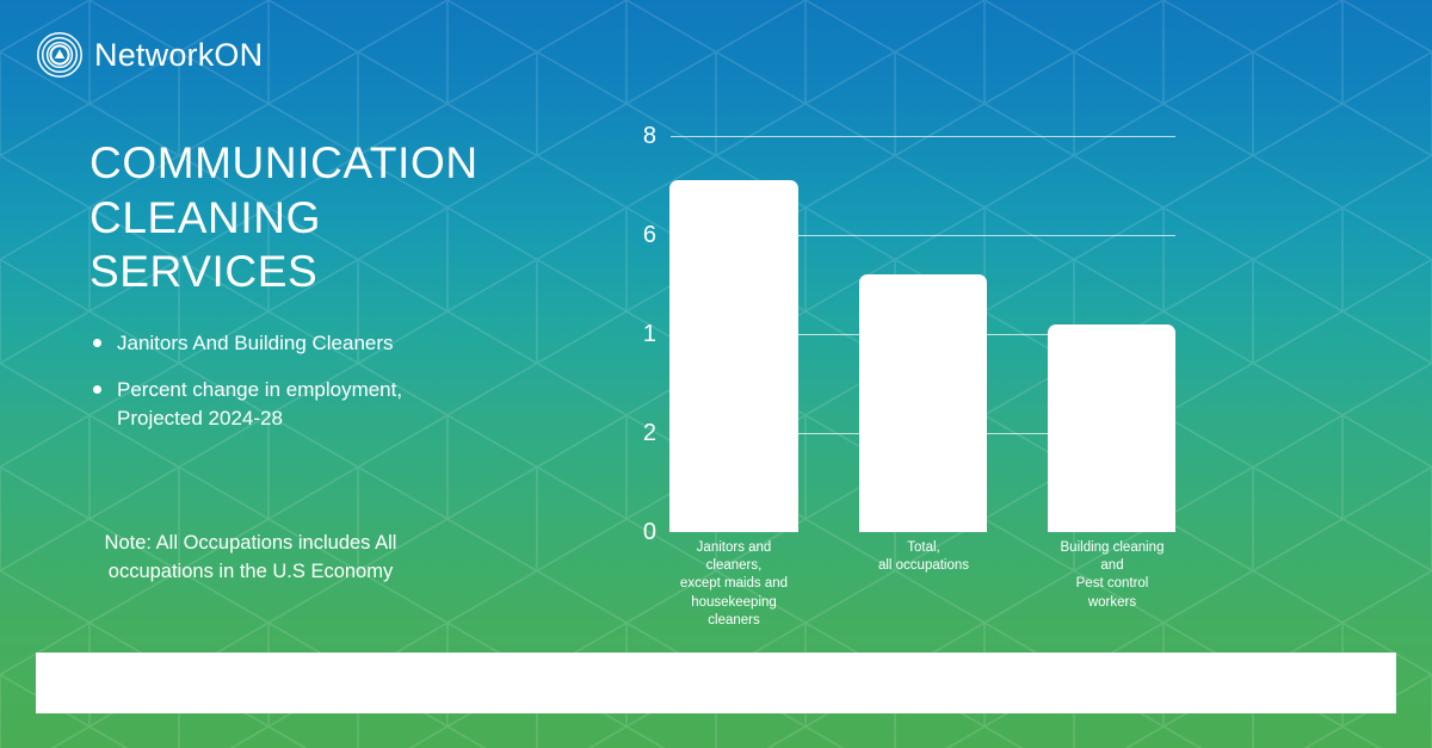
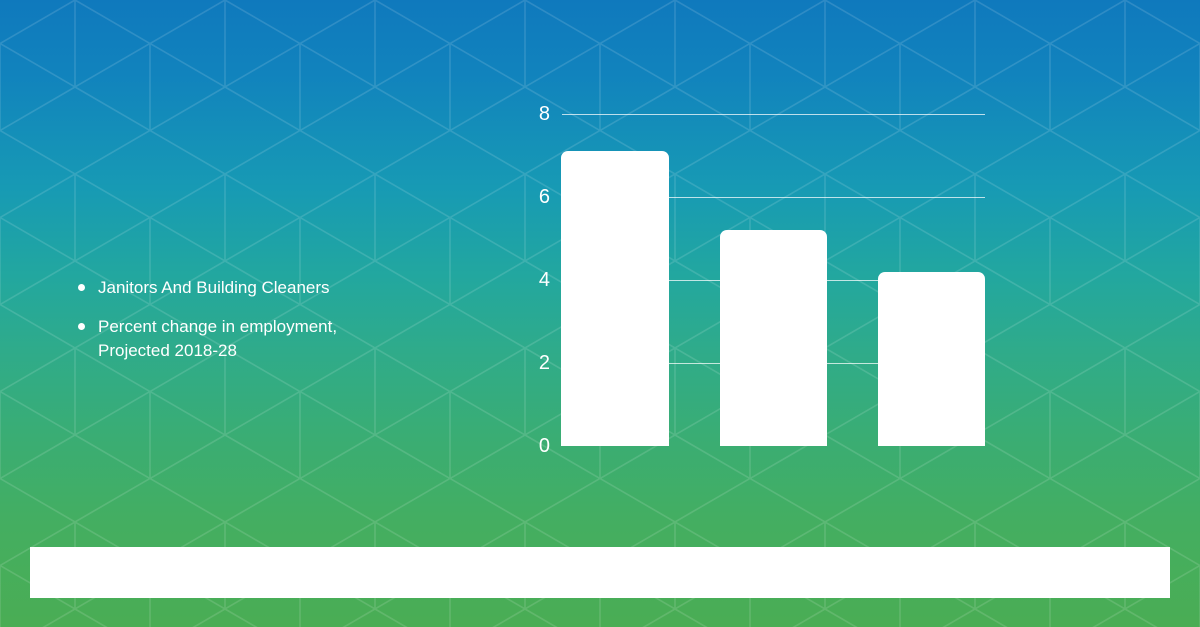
- NetworkON
- COMMUNICATION CLEANING SERVICES
  Janitors And Building Cleaners
- Percent change in employment, Projected 2024-28
+ Percent change in employment, Projected 2018-28
- Note: All Occupations includes All occupations in the U.S Economy
  8
  6
- 1
+ 4
  2
  0
- Janitors and
- cleaners,
- except maids and
- housekeeping
- cleaners
- Total,
- all occupations
- Building cleaning
- and
- Pest control
- workers
